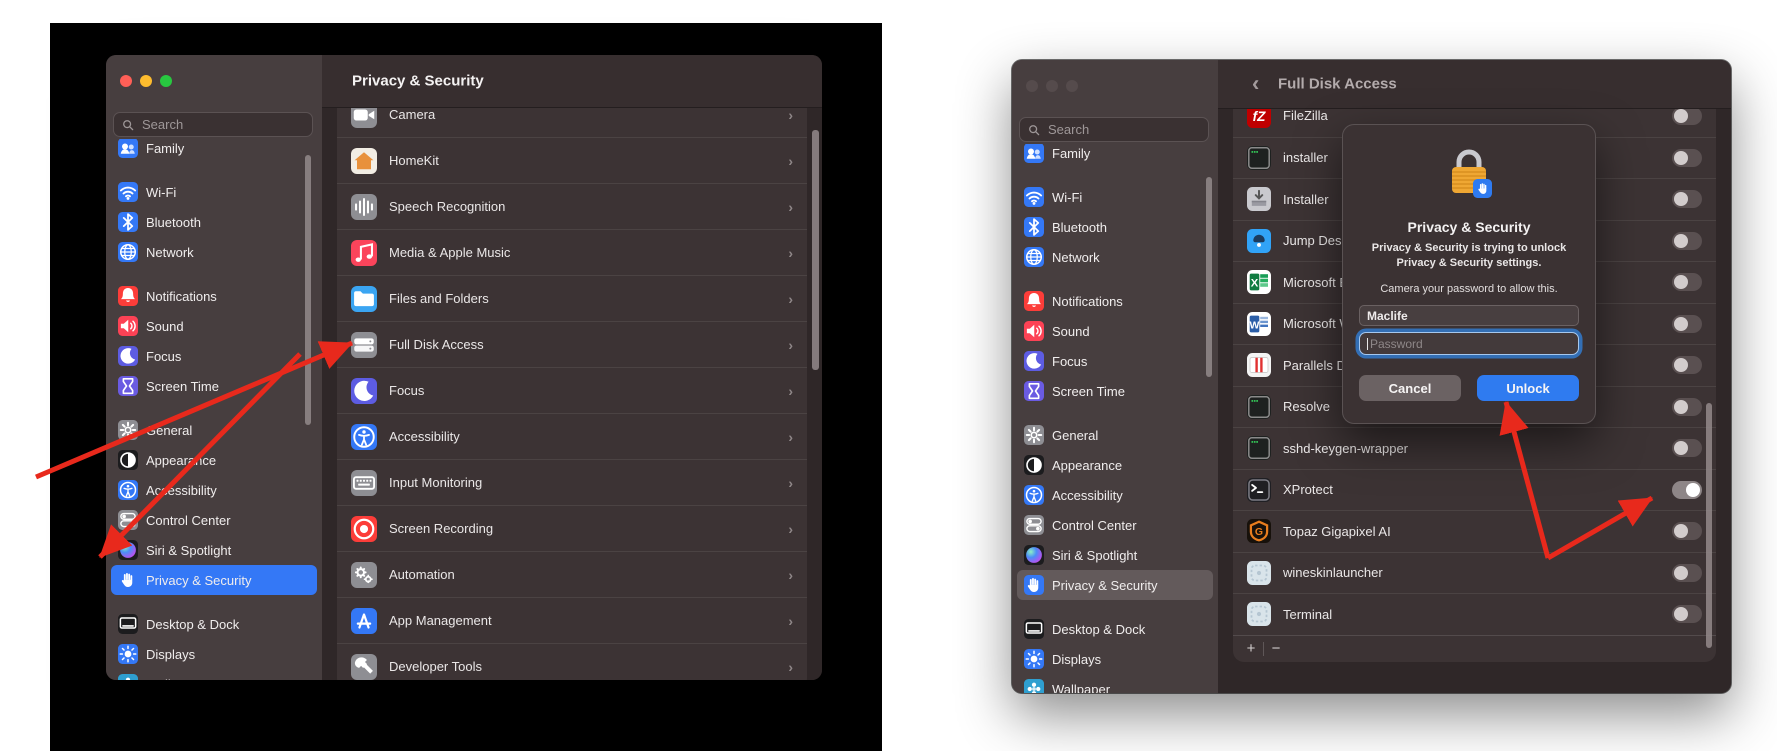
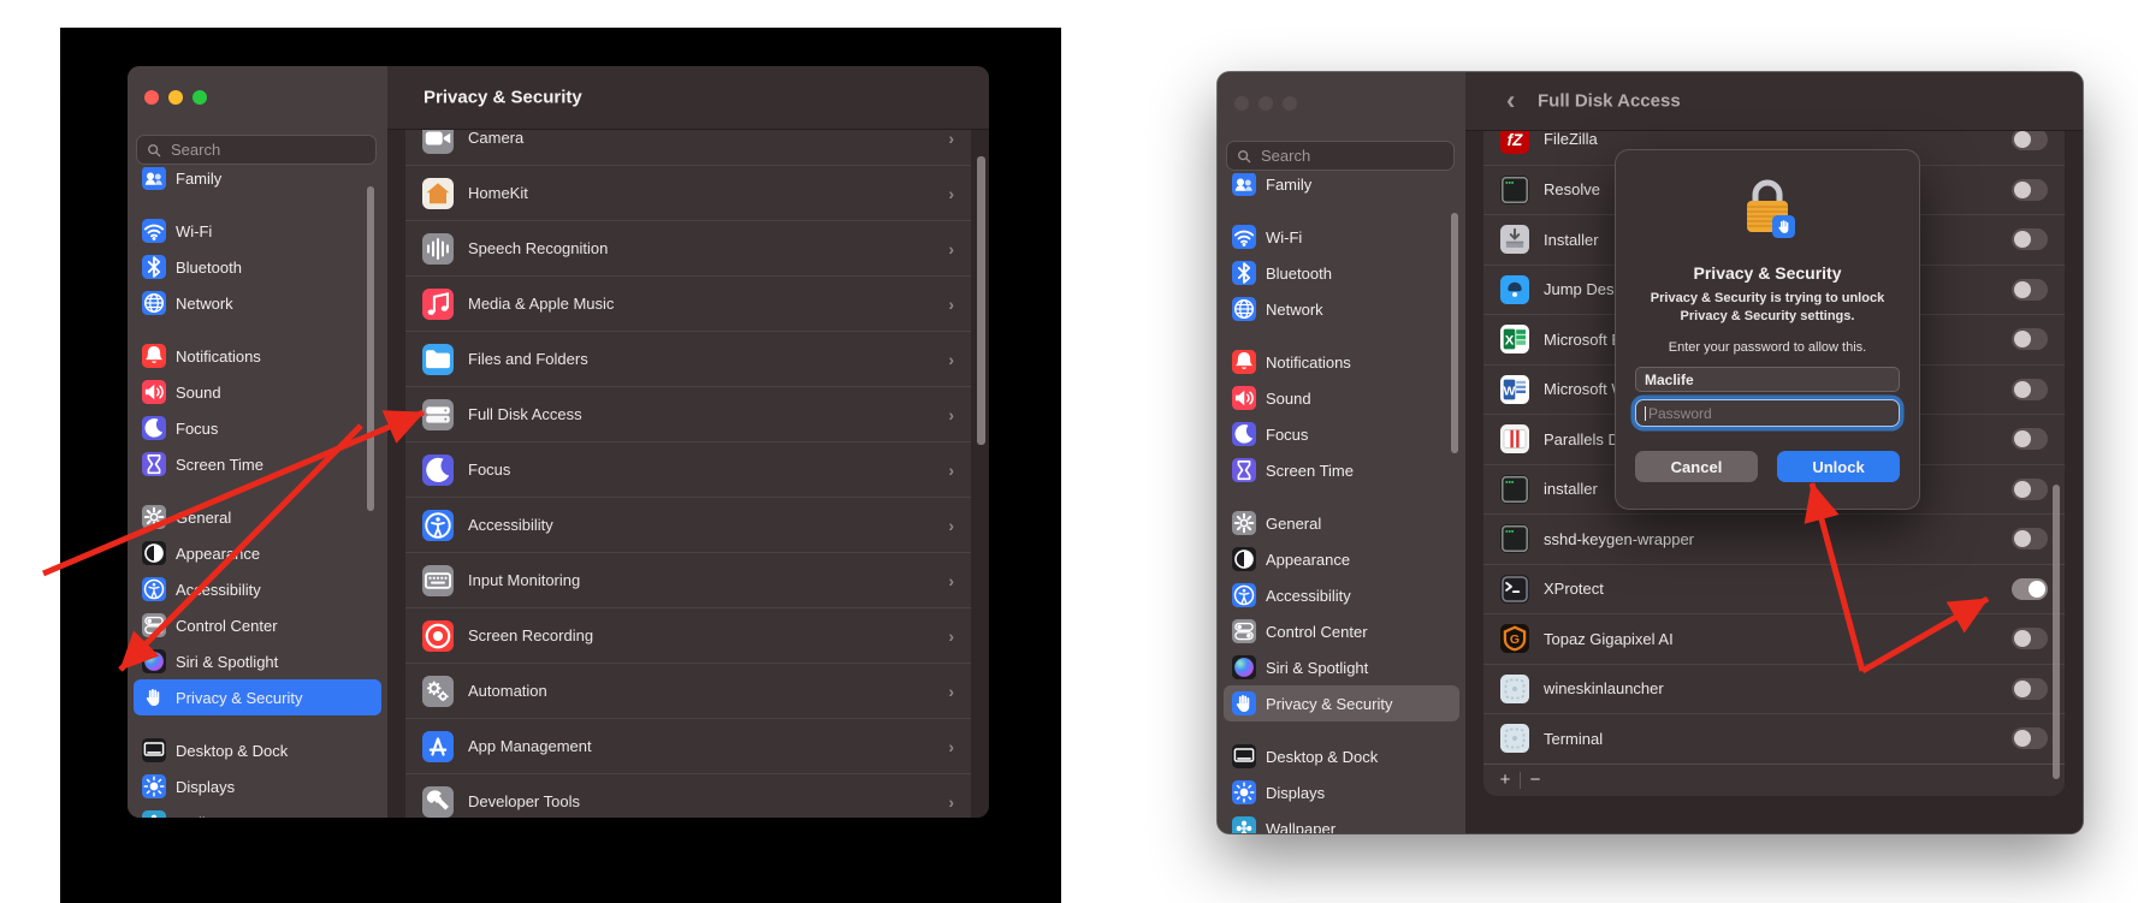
  Search
  Family
  Wi-Fi
  Bluetooth
  Network
  Notifications
  Sound
  Focus
  Screen Time
  eneral
  Appearace
  Acessibility
  Control Center
  Siri & Spotlight
  Privacy & Security
  Desktop & Dock
  Displays
  Privacy & Security
  Camera
  ›
  HomeKit
  ›
  Speech Recognition
  ›
  Media & Apple Music
  ›
  Files and Folders
  ›
  Full Disk Access
  ›
  Focus
  ›
  Accessibility
  ›
  Input Monitoring
  ›
  Screen Recording
  ›
  Automation
  ›
  App Management
  ›
  Developer Tools
  ›
  Search
  Family
  Wi-Fi
  Bluetooth
  Network
  Notifications
  Sound
  Focus
  Screen Time
  General
  Appearance
  Accessibility
  Control Center
  Siri & Spotlight
  Privacy & Security
  Desktop & Dock
  Displays
  Wallpaper
  ‹
  Full Disk Access
  fZ
  FileZilla
- installer
+ Resolve
  Installer
  X
  W
- Resolve
+ installer
  sshd-keygen-wrapper
  XProtect
  G
  Topaz Gigapixel AI
  wineskinlauncher
  Terminal
  +
  −
  Privacy & Security
  Privacy & Security is trying to unlock
  Privacy & Security settings.
- Camera your password to allow this.
+ Enter your password to allow this.
  Maclife
  Password
  Cancel
  Unlock
